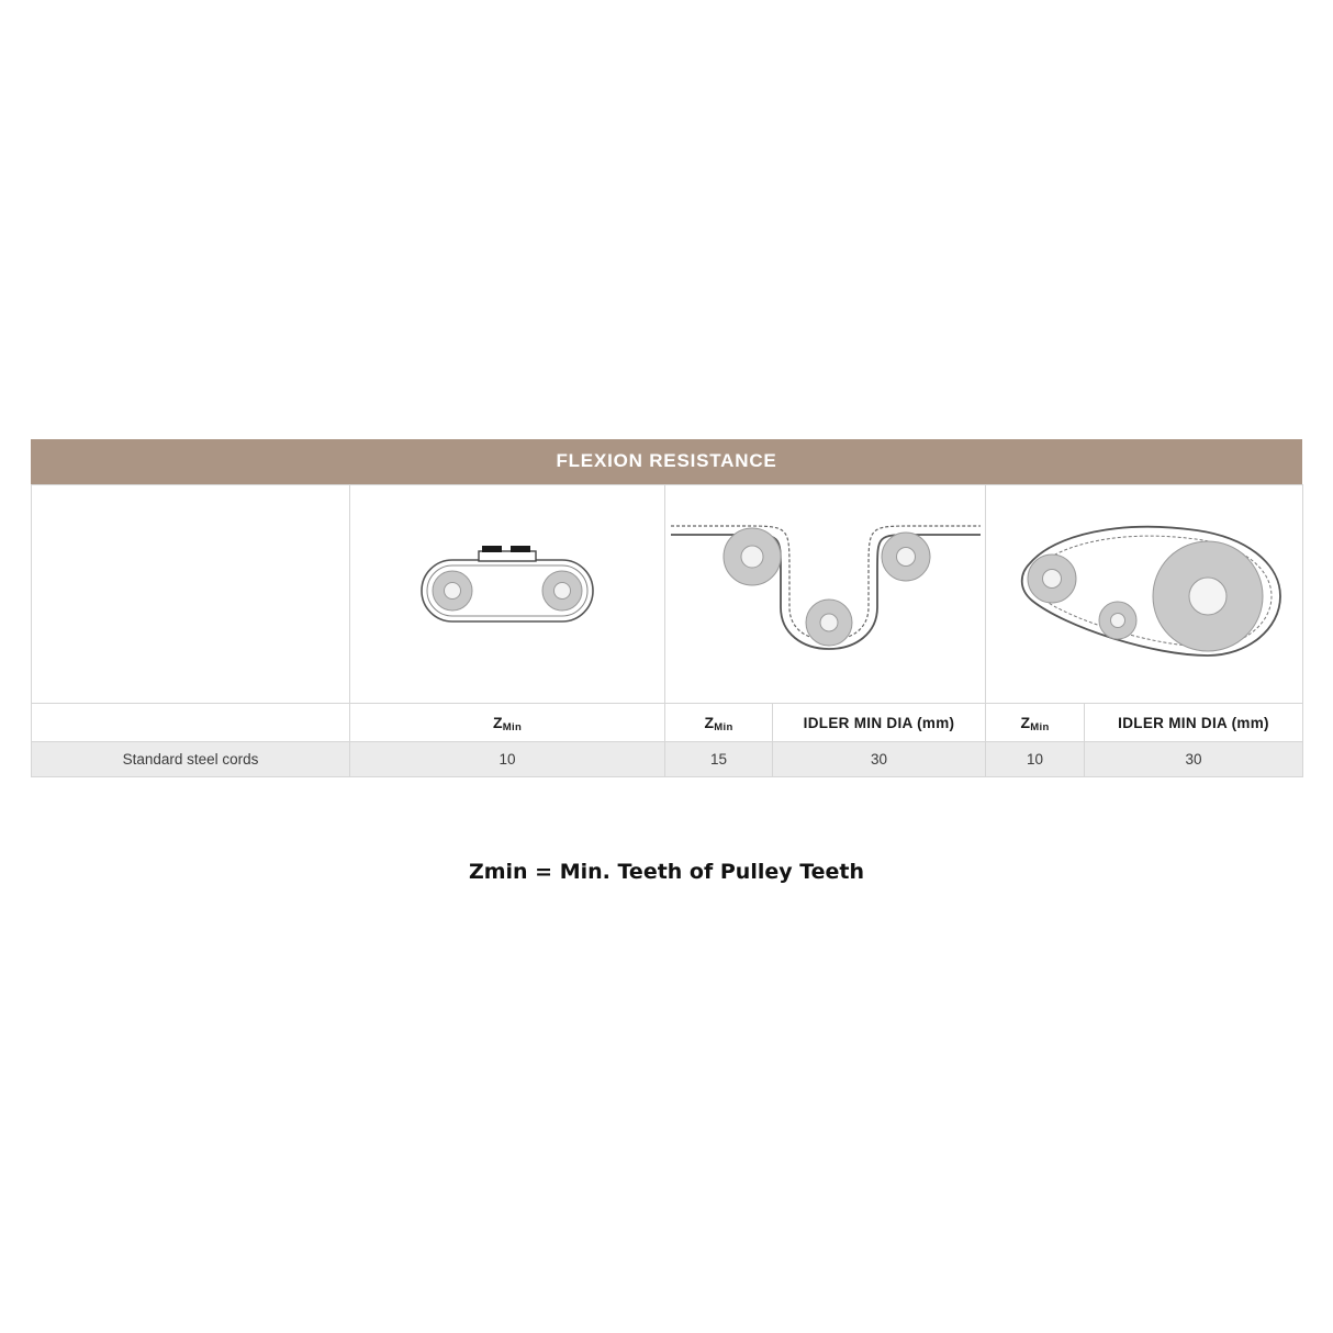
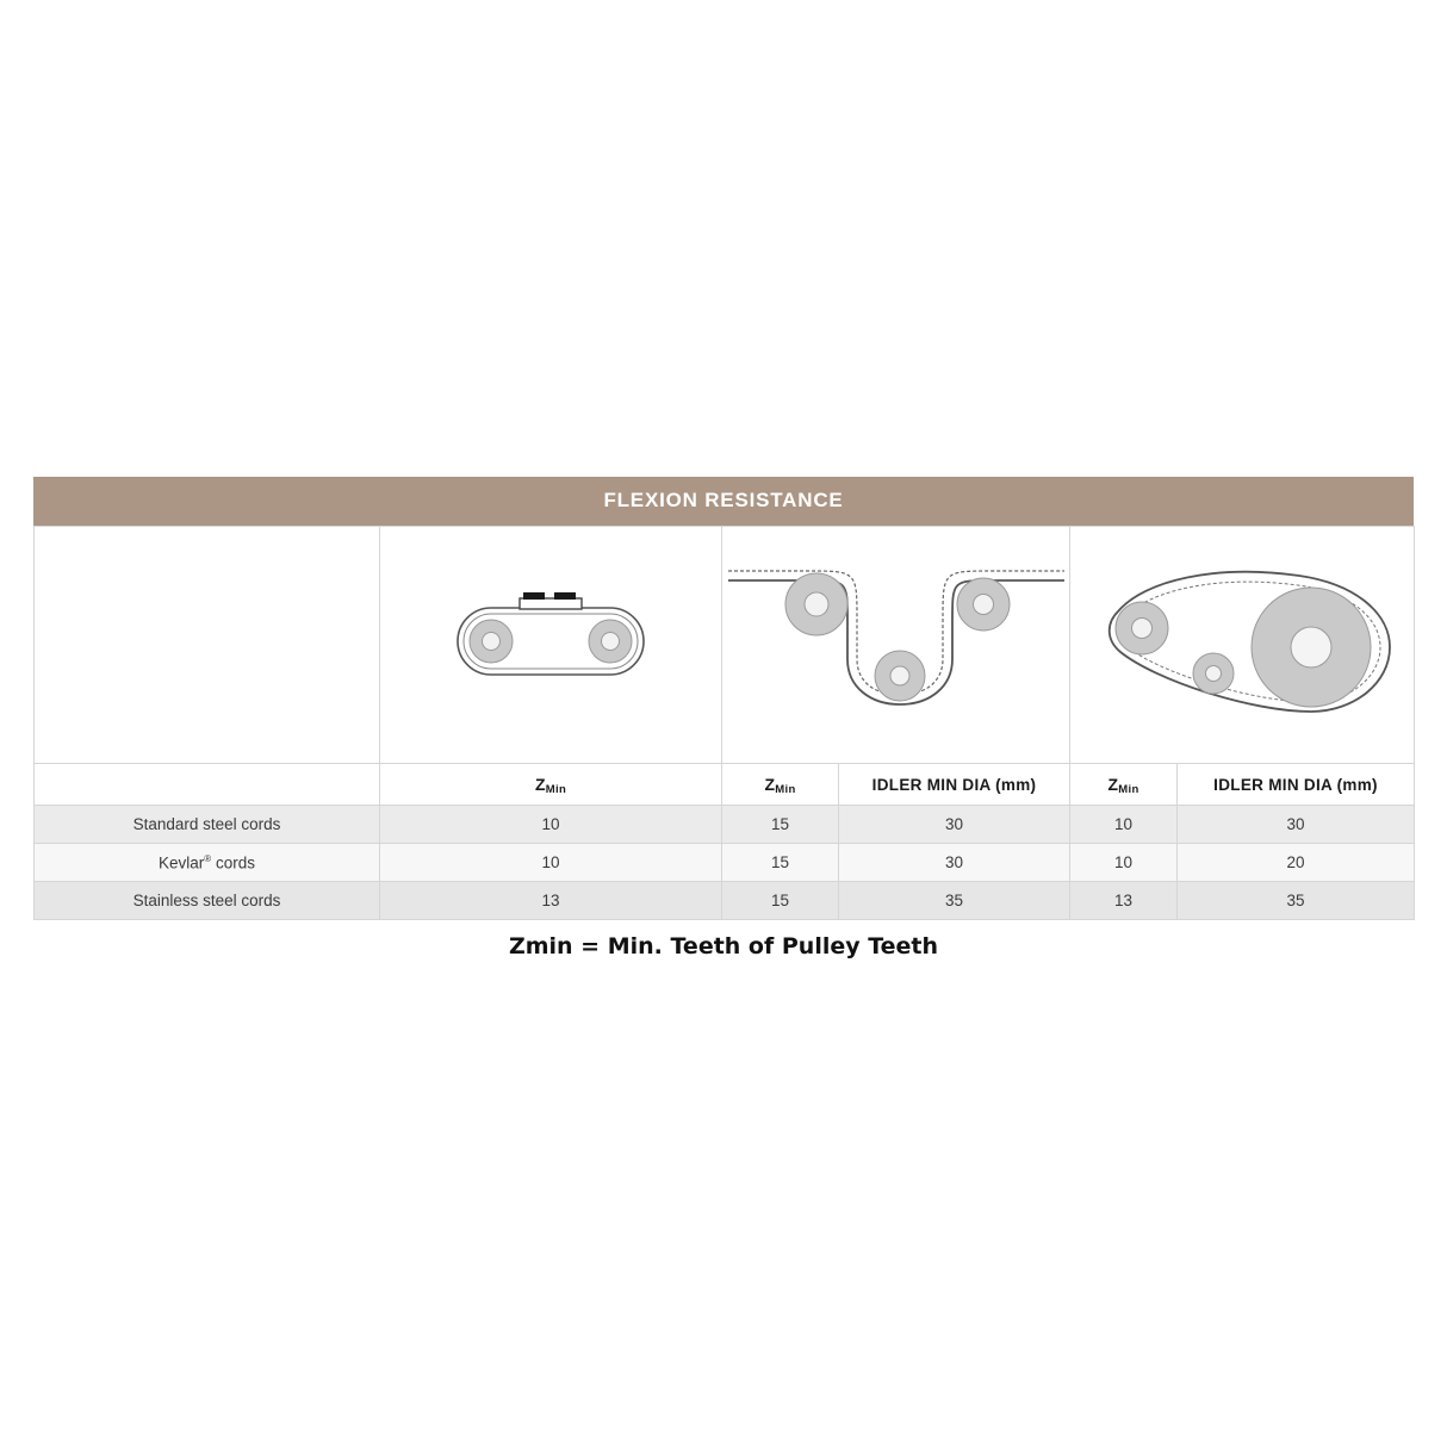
  FLEXION RESISTANCE
  	ZMin	ZMin	IDLER MIN DIA (mm)	ZMin	IDLER MIN DIA (mm)
  Standard steel cords	10	15	30	10	30
+ Kevlar® cords	10	15	30	10	20
+ Stainless steel cords	13	15	35	13	35
  Zmin = Min. Teeth of Pulley Teeth
